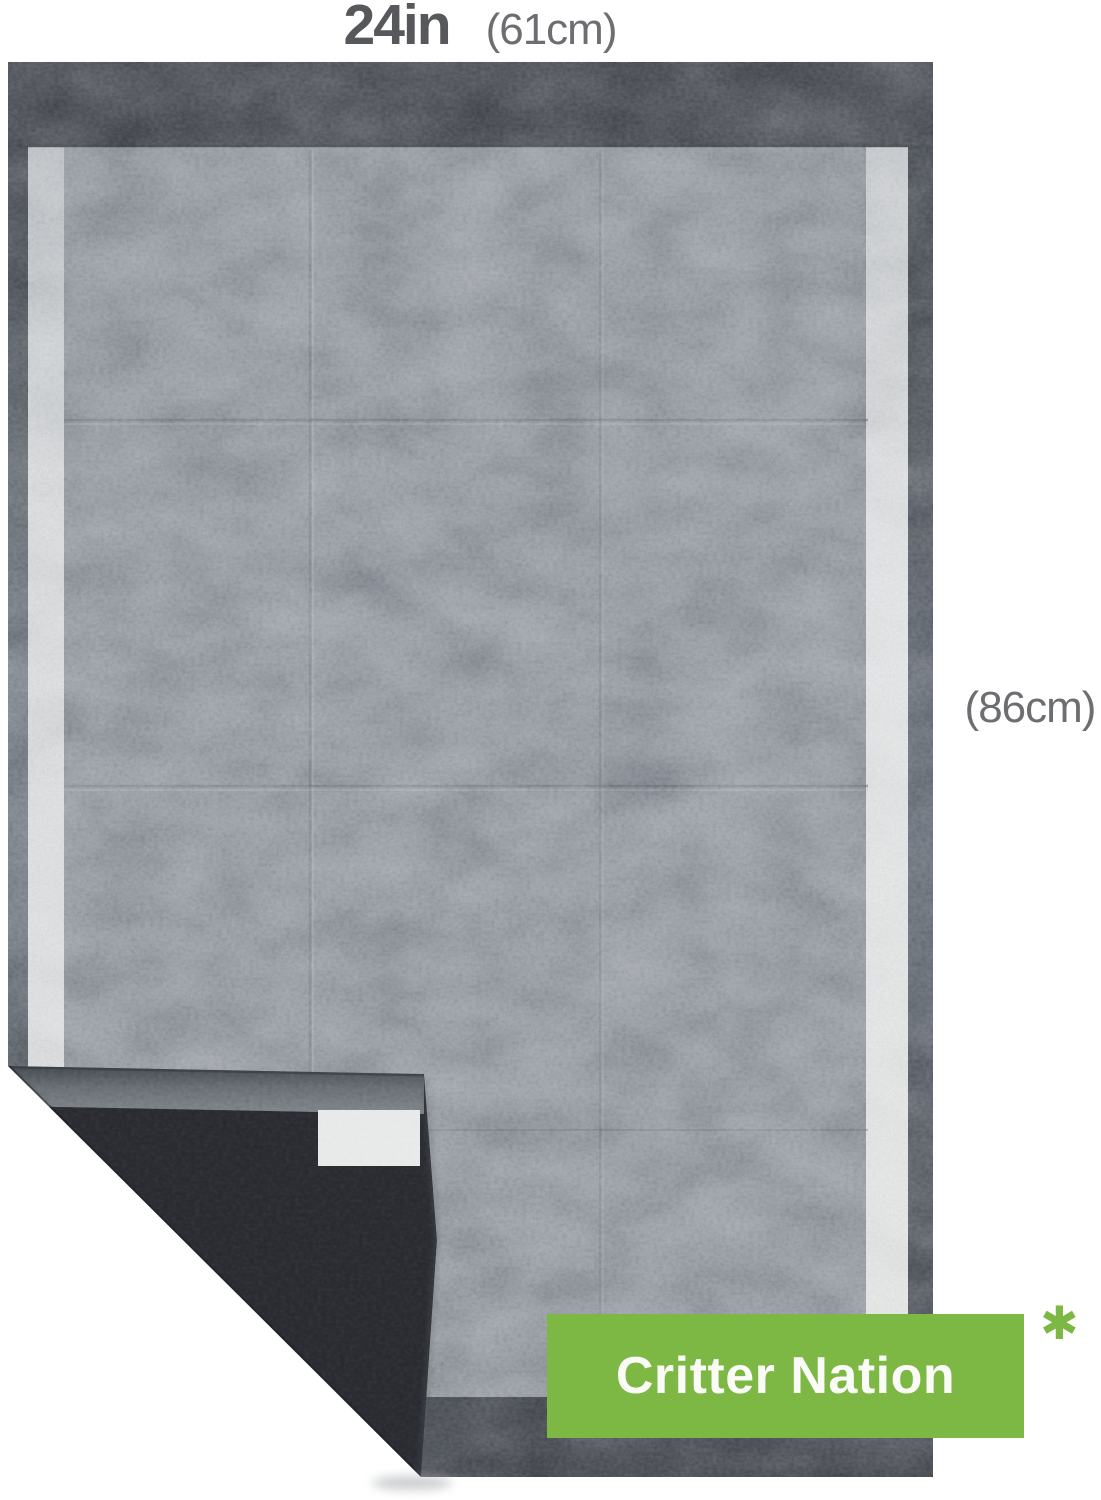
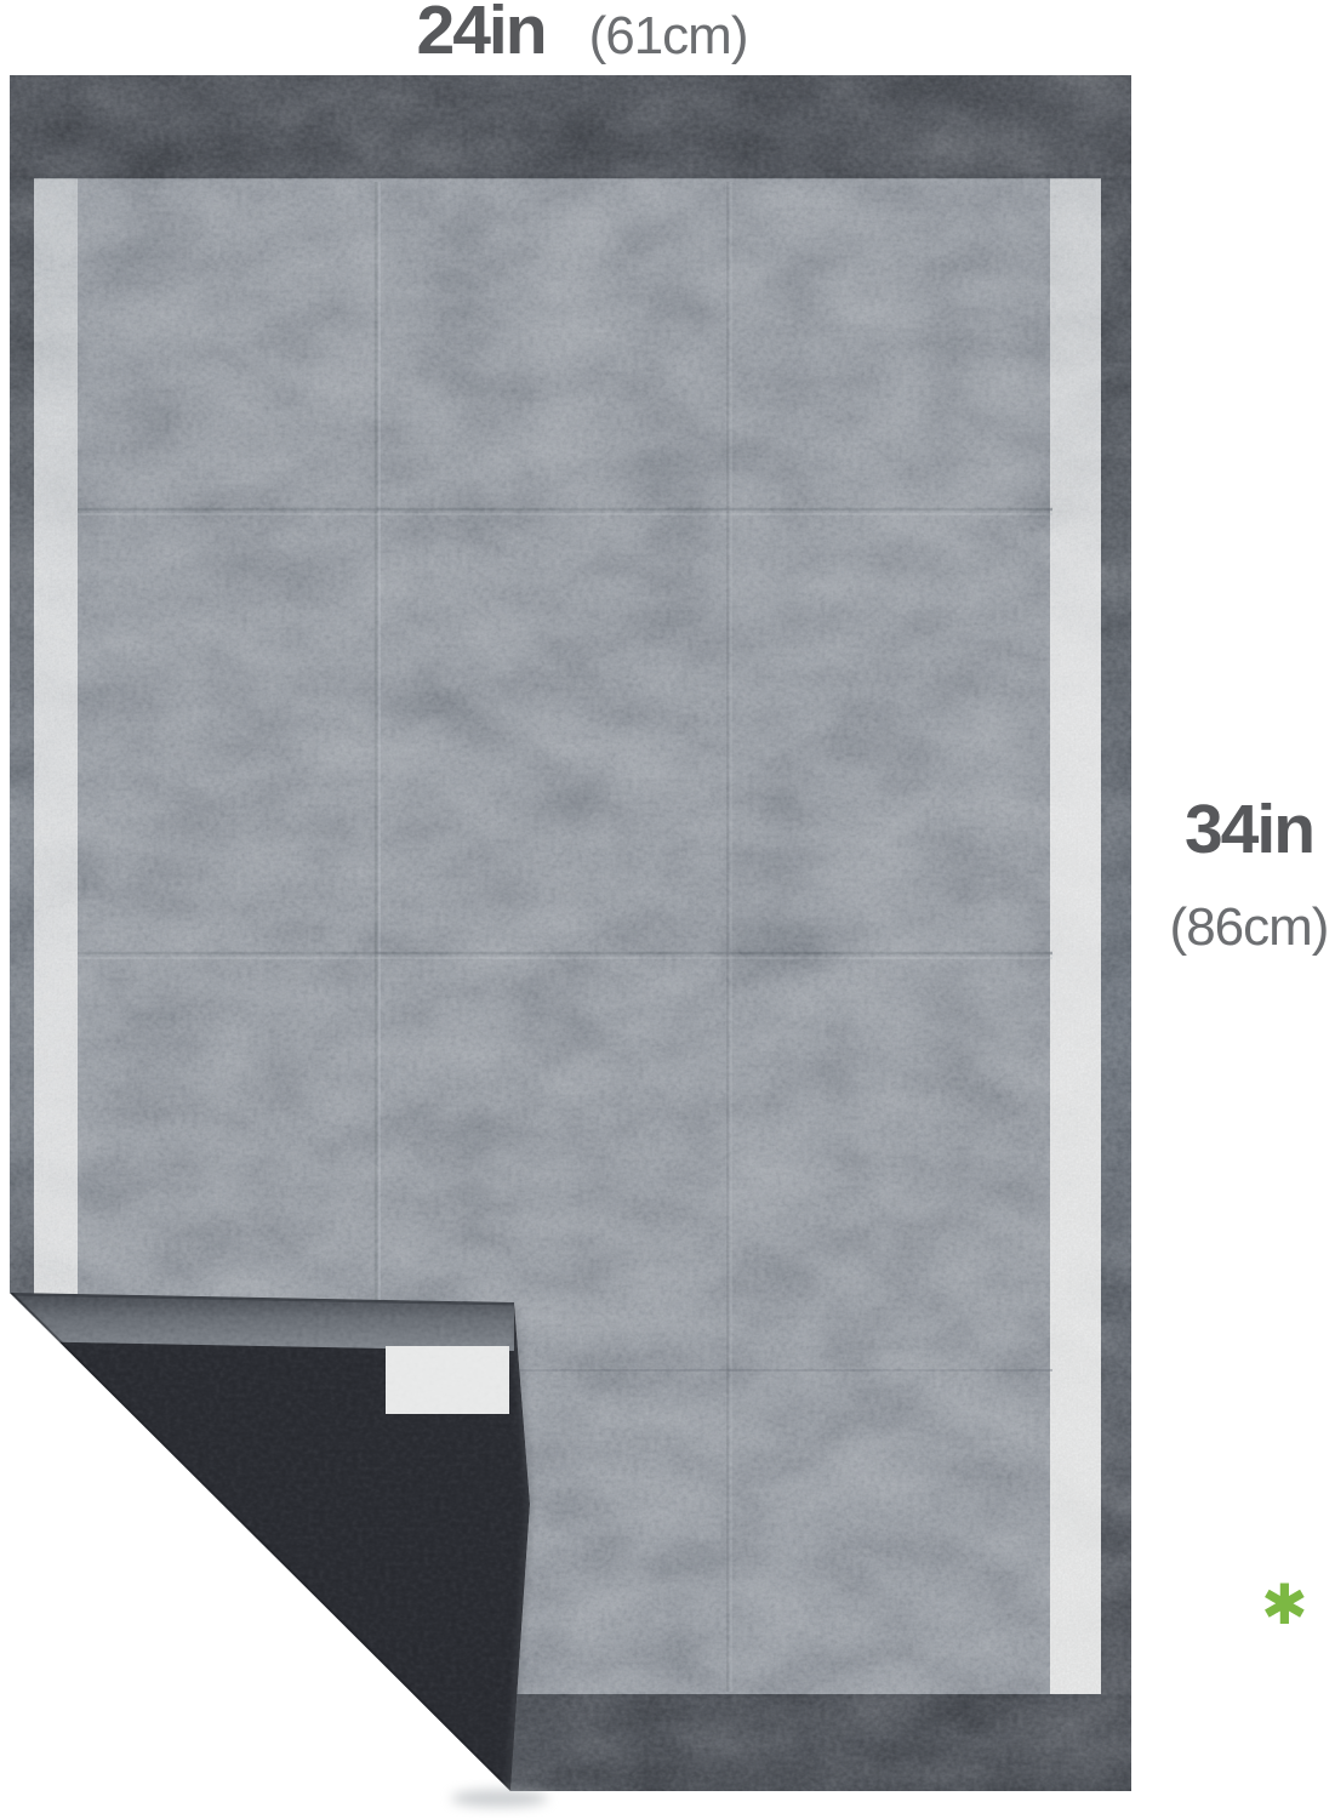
  24in
  (61cm)
+ 34in
  (86cm)
- Critter Nation
  ✱
